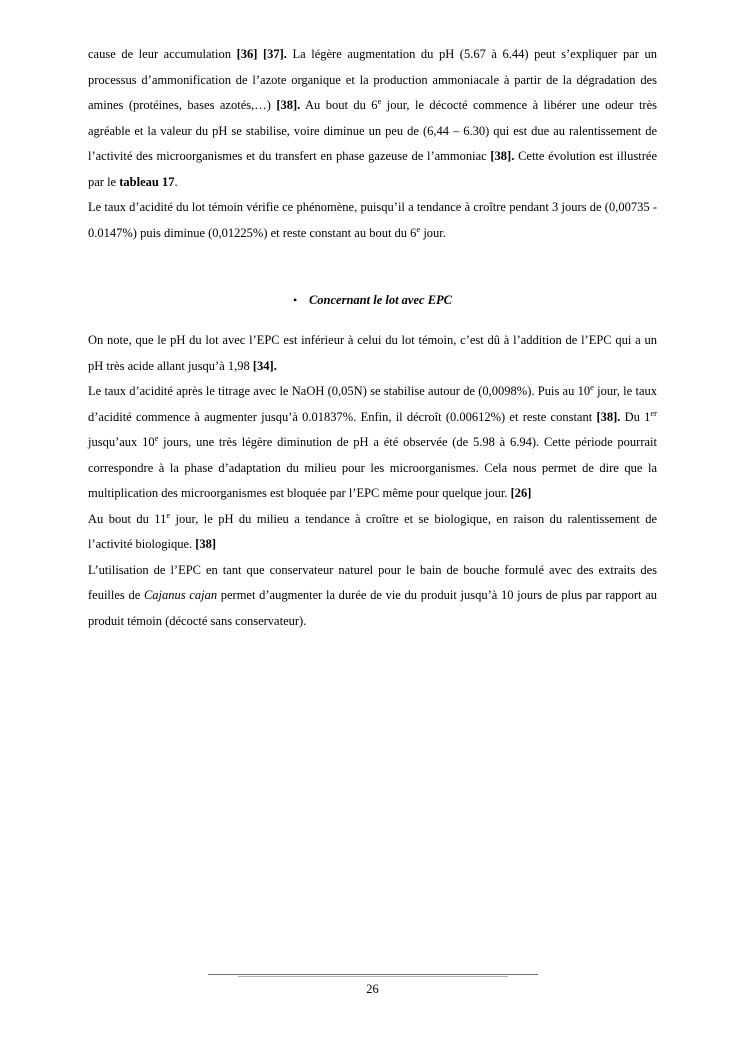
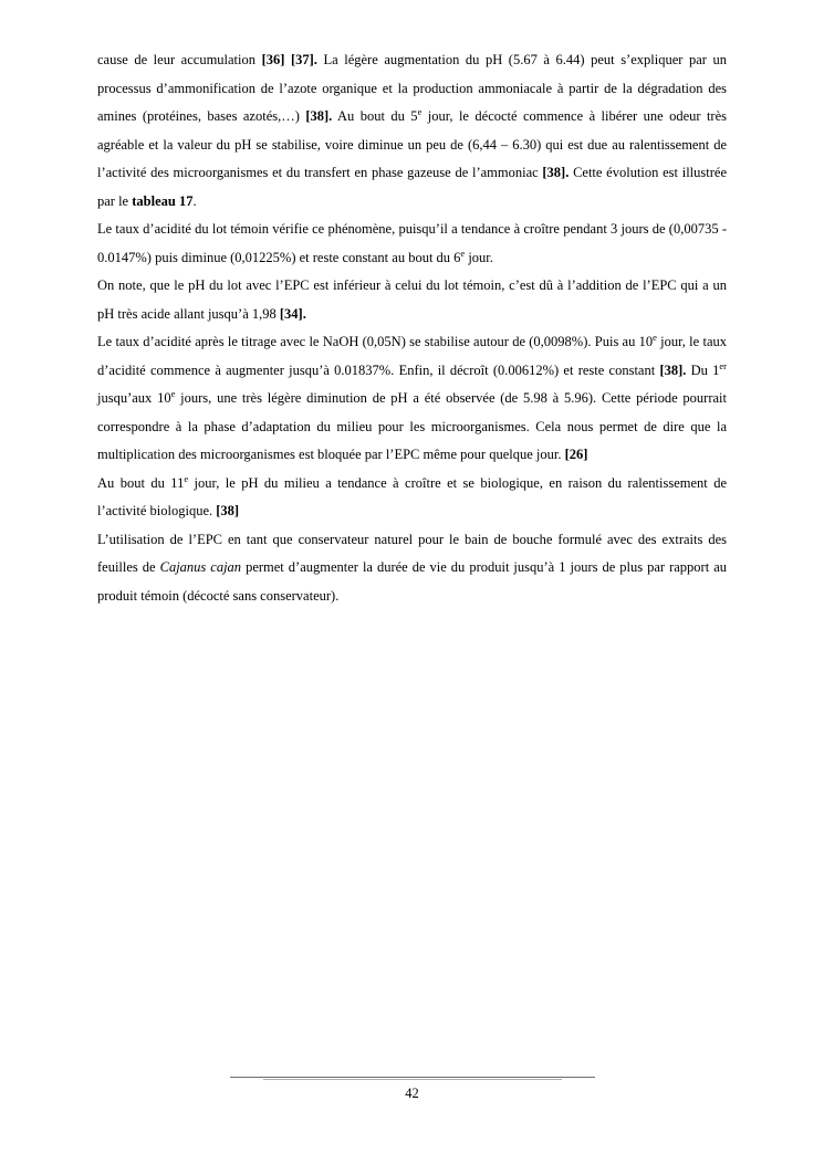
- cause de leur accumulation [36] [37]. La légère augmentation du pH (5.67 à 6.44) peut s’expliquer par un processus d’ammonification de l’azote organique et la production ammoniacale à partir de la dégradation des amines (protéines, bases azotés,…) [38]. Au bout du 6e jour, le décocté commence à libérer une odeur très agréable et la valeur du pH se stabilise, voire diminue un peu de (6,44 – 6.30) qui est due au ralentissement de l’activité des microorganismes et du transfert en phase gazeuse de l’ammoniac [38]. Cette évolution est illustrée par le tableau 17.
+ cause de leur accumulation [36] [37]. La légère augmentation du pH (5.67 à 6.44) peut s’expliquer par un processus d’ammonification de l’azote organique et la production ammoniacale à partir de la dégradation des amines (protéines, bases azotés,…) [38]. Au bout du 5e jour, le décocté commence à libérer une odeur très agréable et la valeur du pH se stabilise, voire diminue un peu de (6,44 – 6.30) qui est due au ralentissement de l’activité des microorganismes et du transfert en phase gazeuse de l’ammoniac [38]. Cette évolution est illustrée par le tableau 17.
  Le taux d’acidité du lot témoin vérifie ce phénomène, puisqu’il a tendance à croître pendant 3 jours de (0,00735 - 0.0147%) puis diminue (0,01225%) et reste constant au bout du 6e jour.
- • Concernant le lot avec EPC
  On note, que le pH du lot avec l’EPC est inférieur à celui du lot témoin, c’est dû à l’addition de l’EPC qui a un pH très acide allant jusqu’à 1,98 [34].
- Le taux d’acidité après le titrage avec le NaOH (0,05N) se stabilise autour de (0,0098%). Puis au 10e jour, le taux d’acidité commence à augmenter jusqu’à 0.01837%. Enfin, il décroît (0.00612%) et reste constant [38]. Du 1er jusqu’aux 10e jours, une très légère diminution de pH a été observée (de 5.98 à 6.94). Cette période pourrait correspondre à la phase d’adaptation du milieu pour les microorganismes. Cela nous permet de dire que la multiplication des microorganismes est bloquée par l’EPC même pour quelque jour. [26]
+ Le taux d’acidité après le titrage avec le NaOH (0,05N) se stabilise autour de (0,0098%). Puis au 10e jour, le taux d’acidité commence à augmenter jusqu’à 0.01837%. Enfin, il décroît (0.00612%) et reste constant [38]. Du 1er jusqu’aux 10e jours, une très légère diminution de pH a été observée (de 5.98 à 5.96). Cette période pourrait correspondre à la phase d’adaptation du milieu pour les microorganismes. Cela nous permet de dire que la multiplication des microorganismes est bloquée par l’EPC même pour quelque jour. [26]
  Au bout du 11e jour, le pH du milieu a tendance à croître et se biologique, en raison du ralentissement de l’activité biologique. [38]
- L’utilisation de l’EPC en tant que conservateur naturel pour le bain de bouche formulé avec des extraits des feuilles de Cajanus cajan permet d’augmenter la durée de vie du produit jusqu’à 10 jours de plus par rapport au produit témoin (décocté sans conservateur).
+ L’utilisation de l’EPC en tant que conservateur naturel pour le bain de bouche formulé avec des extraits des feuilles de Cajanus cajan permet d’augmenter la durée de vie du produit jusqu’à 1 jours de plus par rapport au produit témoin (décocté sans conservateur).
- 26
+ 42
